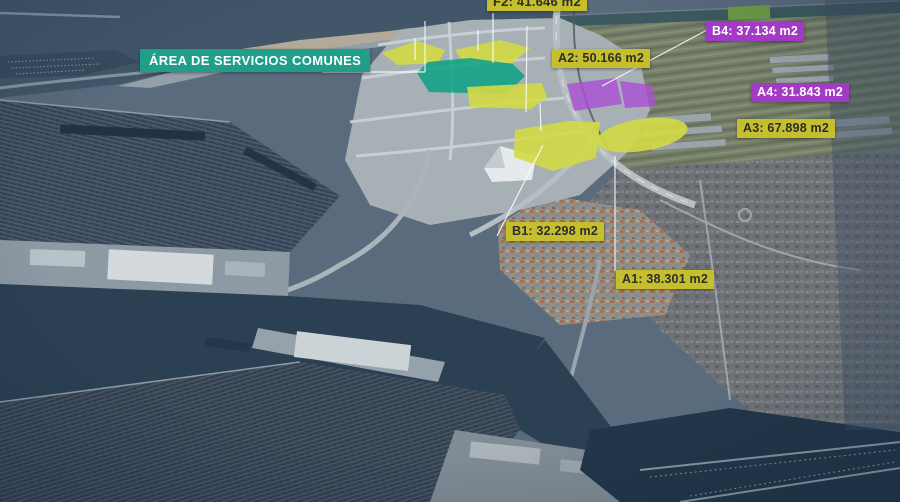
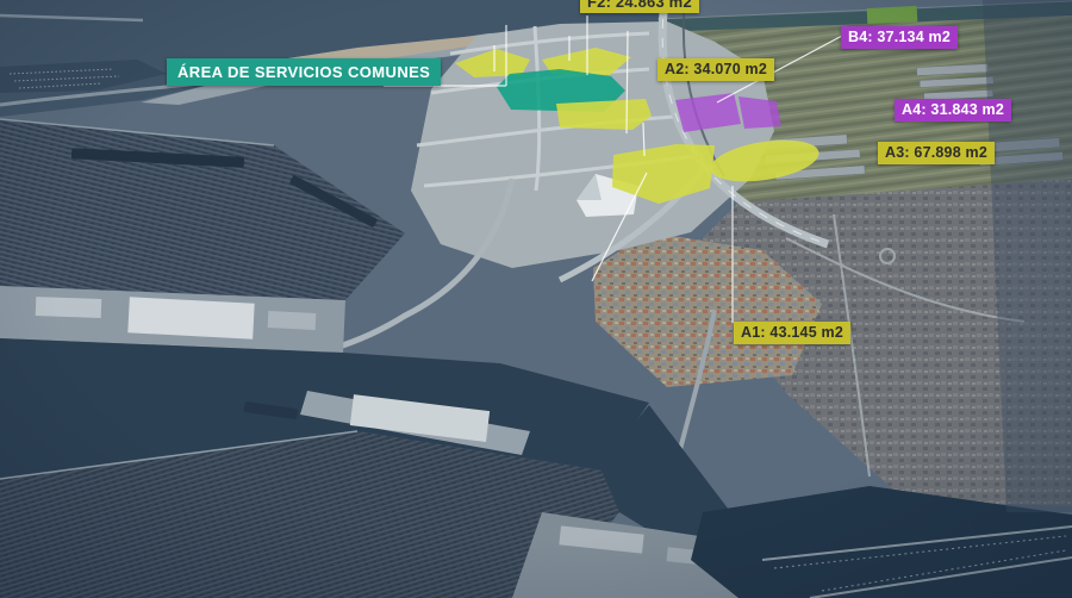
  ÁREA DE SERVICIOS COMUNES
- F2: 41.646 m2
+ F2: 24.863 m2
- A2: 50.166 m2
+ A2: 34.070 m2
  B4: 37.134 m2
  A4: 31.843 m2
  A3: 67.898 m2
- B1: 32.298 m2
- A1: 38.301 m2
+ A1: 43.145 m2
